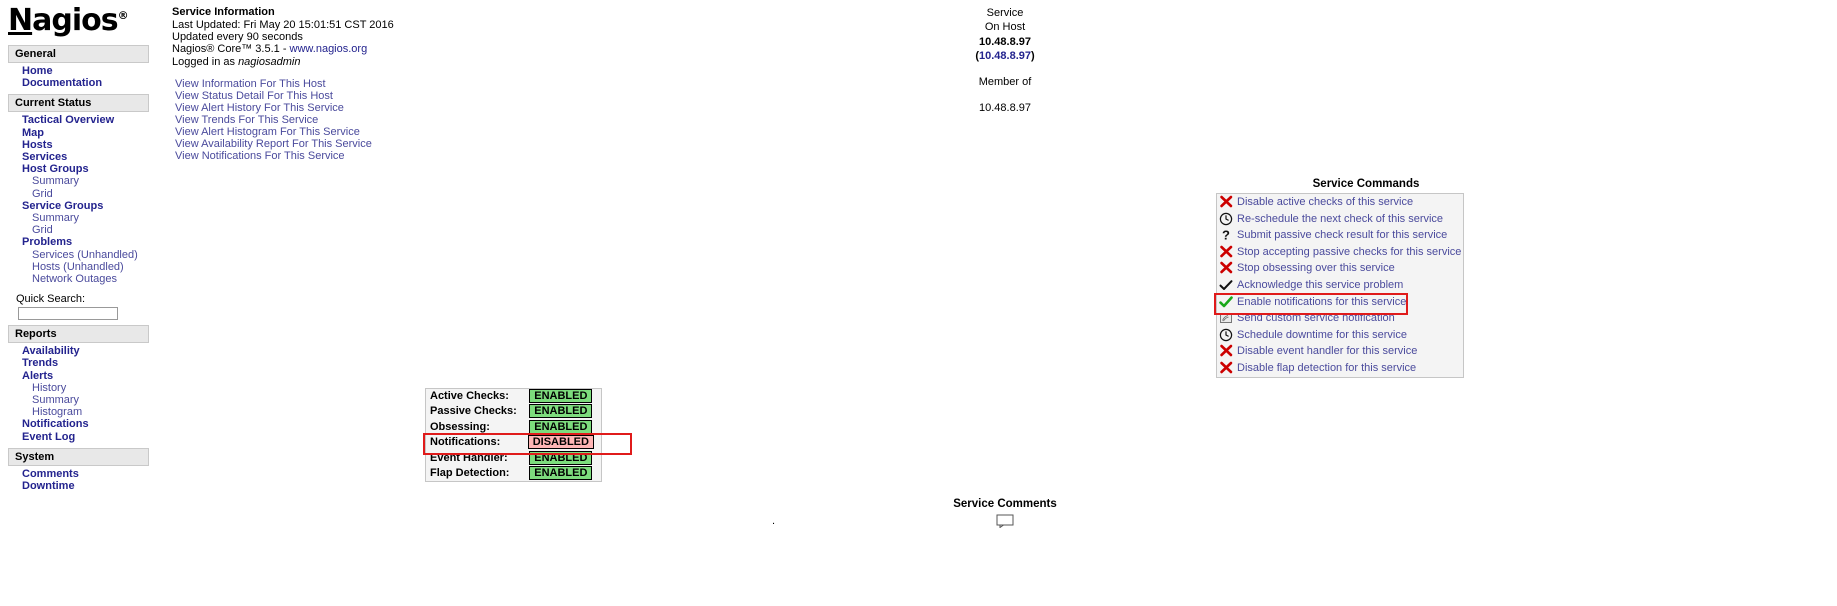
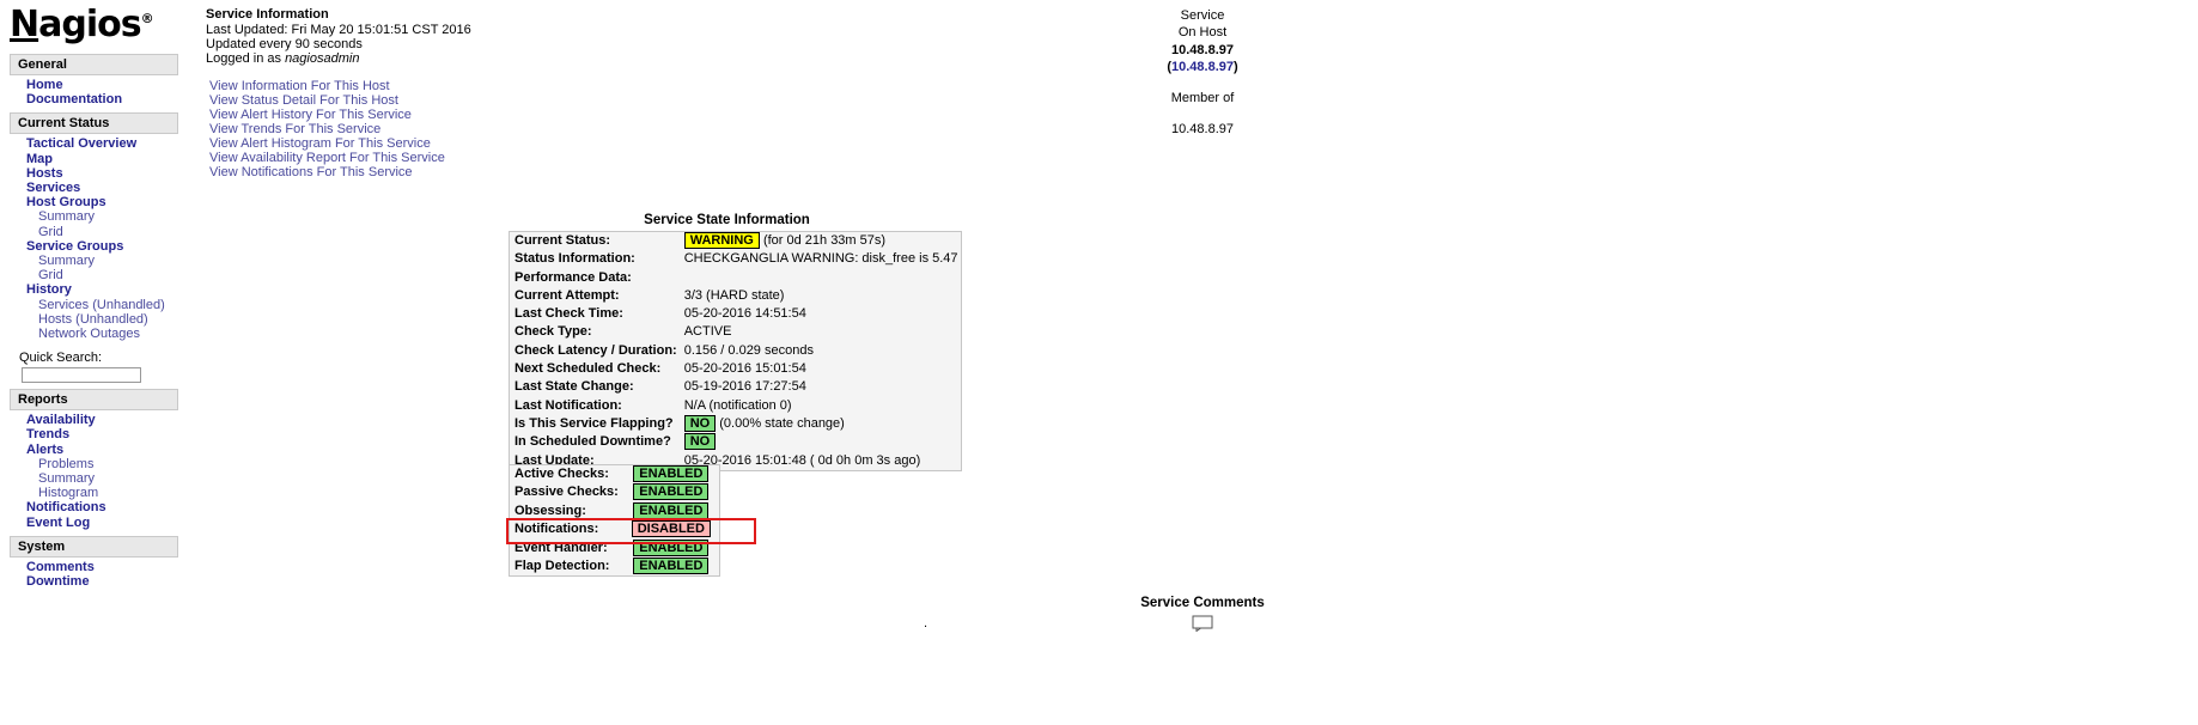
  Nagios®
  General
  Home
  Documentation
  Current Status
  Tactical Overview
  Map
  Hosts
  Services
  Host Groups
  Summary
  Grid
  Service Groups
  Summary
  Grid
- Problems
+ History
  Services (Unhandled)
  Hosts (Unhandled)
  Network Outages
  Quick Search:
  Reports
  Availability
  Trends
  Alerts
- History
+ Problems
  Summary
  Histogram
  Notifications
  Event Log
  System
  Comments
  Downtime
  Service Information
  Last Updated: Fri May 20 15:01:51 CST 2016
  Updated every 90 seconds
- Nagios® Core™ 3.5.1 - www.nagios.org
  Logged in as nagiosadmin
  View Information For This Host
  View Status Detail For This Host
  View Alert History For This Service
  View Trends For This Service
  View Alert Histogram For This Service
  View Availability Report For This Service
  View Notifications For This Service
  Service
  On Host
  10.48.8.97
  (10.48.8.97)
  Member of
  10.48.8.97
+ Service State Information
+ Current Status:	WARNING (for 0d 21h 33m 57s)
+ Status Information:	CHECKGANGLIA WARNING: disk_free is 5.47
+ Performance Data:
+ Current Attempt:	3/3 (HARD state)
+ Last Check Time:	05-20-2016 14:51:54
+ Check Type:	ACTIVE
+ Check Latency / Duration:	0.156 / 0.029 seconds
+ Next Scheduled Check:	05-20-2016 15:01:54
+ Last State Change:	05-19-2016 17:27:54
+ Last Notification:	N/A (notification 0)
+ Is This Service Flapping?	NO (0.00% state change)
+ In Scheduled Downtime?	NO
+ Last Update:	05-20-2016 15:01:48 ( 0d 0h 0m 3s ago)
  Active Checks:	ENABLED
  Passive Checks:	ENABLED
  Obsessing:	ENABLED
  Notifications:	DISABLED
  Event Handler:	ENABLED
  Flap Detection:	ENABLED
- Service Commands
- 	Disable active checks of this service
- 	Re-schedule the next check of this service
- ?	Submit passive check result for this service
- 	Stop accepting passive checks for this service
- 	Stop obsessing over this service
- 	Acknowledge this service problem
- 	Enable notifications for this service
- 	Send custom service notification
- 	Schedule downtime for this service
- 	Disable event handler for this service
- 	Disable flap detection for this service
  Service Comments
  .
